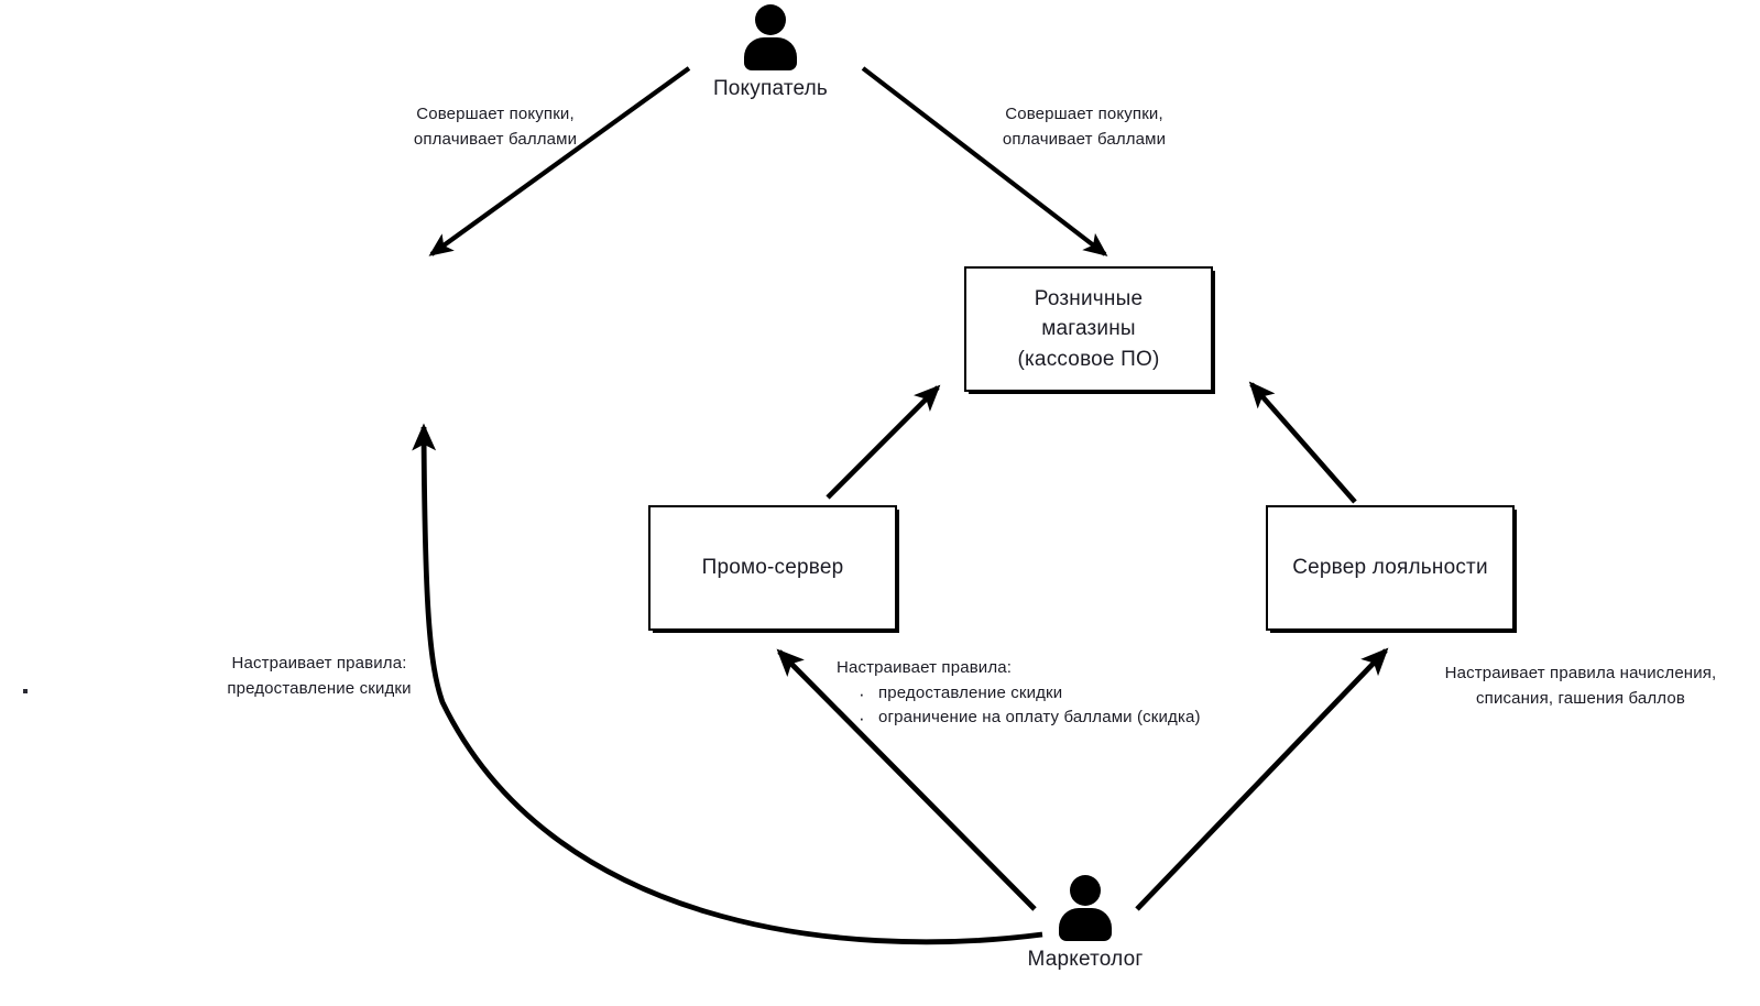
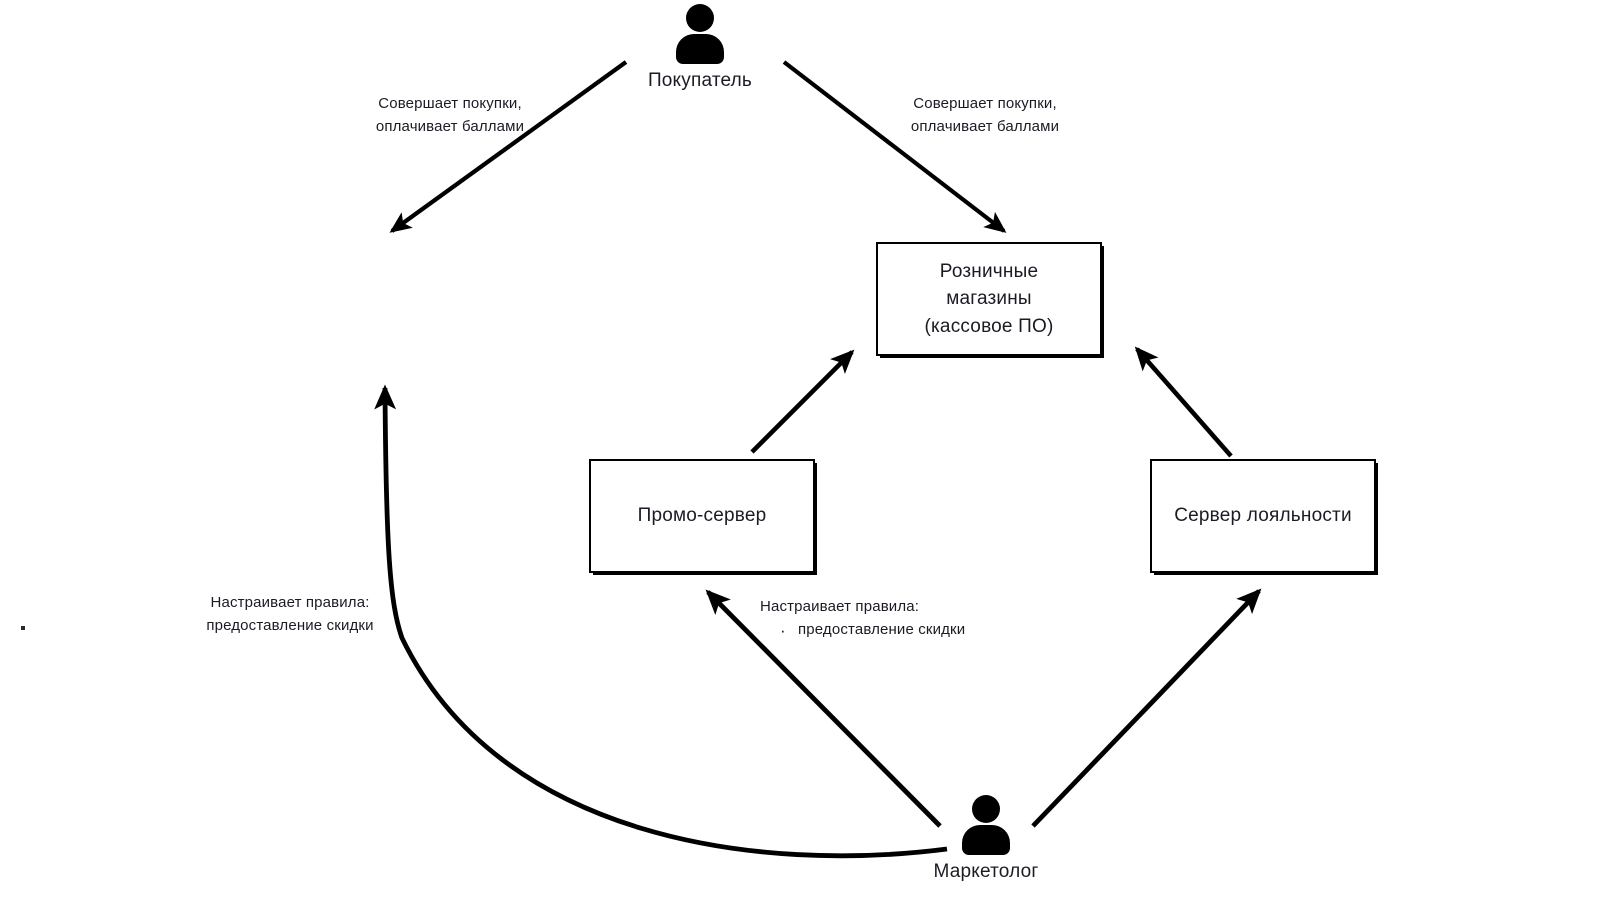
  Покупатель
  Маркетолог
  Розничные
  магазины
  (кассовое ПО)
  Промо-сервер
  Сервер лояльности
  Совершает покупки,
  оплачивает баллами
  Совершает покупки,
  оплачивает баллами
  Настраивает правила:
  предоставление скидки
  Настраивает правила:
  предоставление скидки
- ограничение на оплату баллами (скидка)
- Настраивает правила начисления,
- списания, гашения баллов
